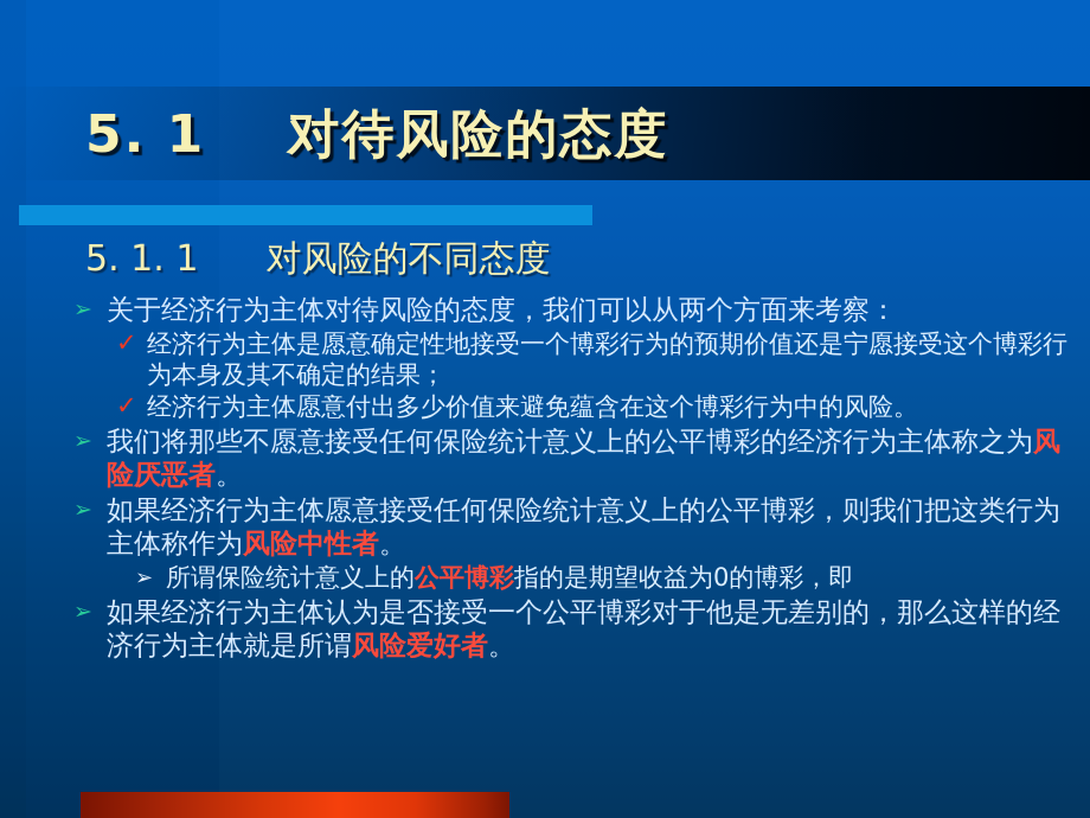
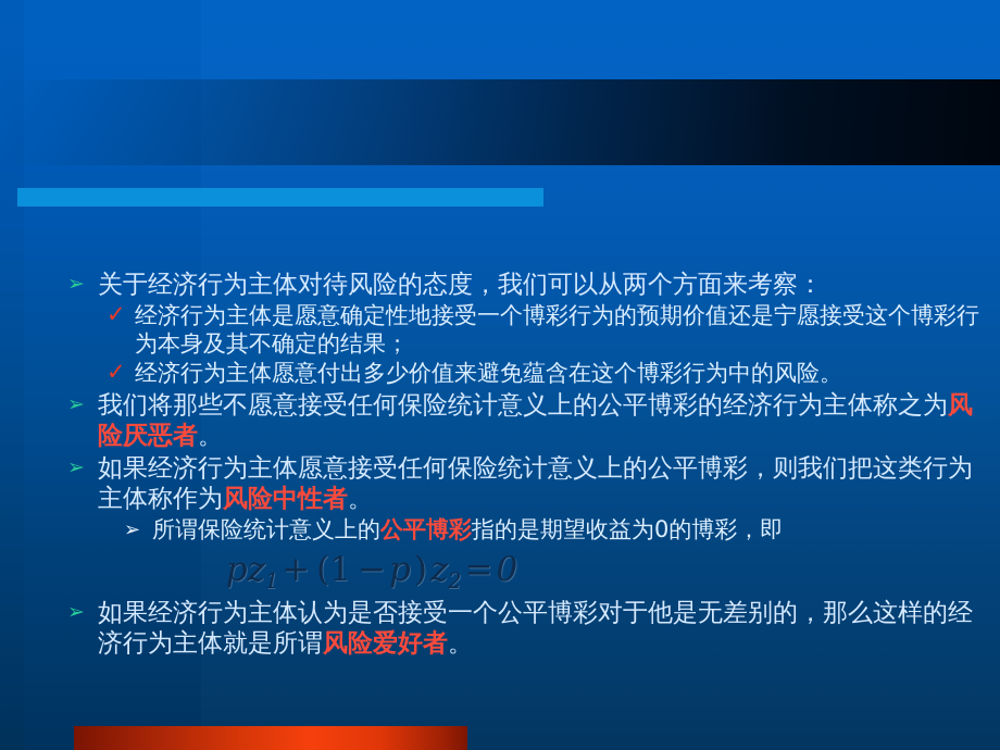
- 5. 1 对待风险的态度
- 5. 1. 1 对风险的不同态度
  ➢
  关于经济行为主体对待风险的态度，我们可以从两个方面来考察：
  ✓
  经济行为主体是愿意确定性地接受一个博彩行为的预期价值还是宁愿接受这个博彩行为本身及其不确定的结果；
  ✓
  经济行为主体愿意付出多少价值来避免蕴含在这个博彩行为中的风险。
  ➢
  我们将那些不愿意接受任何保险统计意义上的公平博彩的经济行为主体称之为风险厌恶者。
  ➢
  如果经济行为主体愿意接受任何保险统计意义上的公平博彩，则我们把这类行为主体称作为风险中性者。
  ➢
  所谓保险统计意义上的公平博彩指的是期望收益为0的博彩，即
+ pz1 + (1 −p)z2 =0
  ➢
  如果经济行为主体认为是否接受一个公平博彩对于他是无差别的，那么这样的经济行为主体就是所谓风险爱好者。
